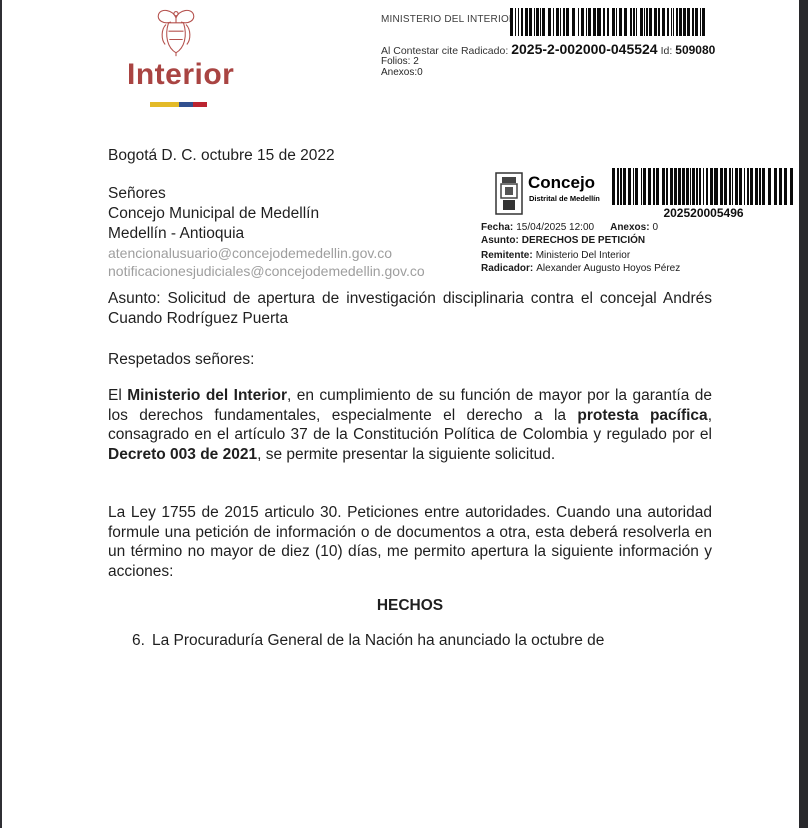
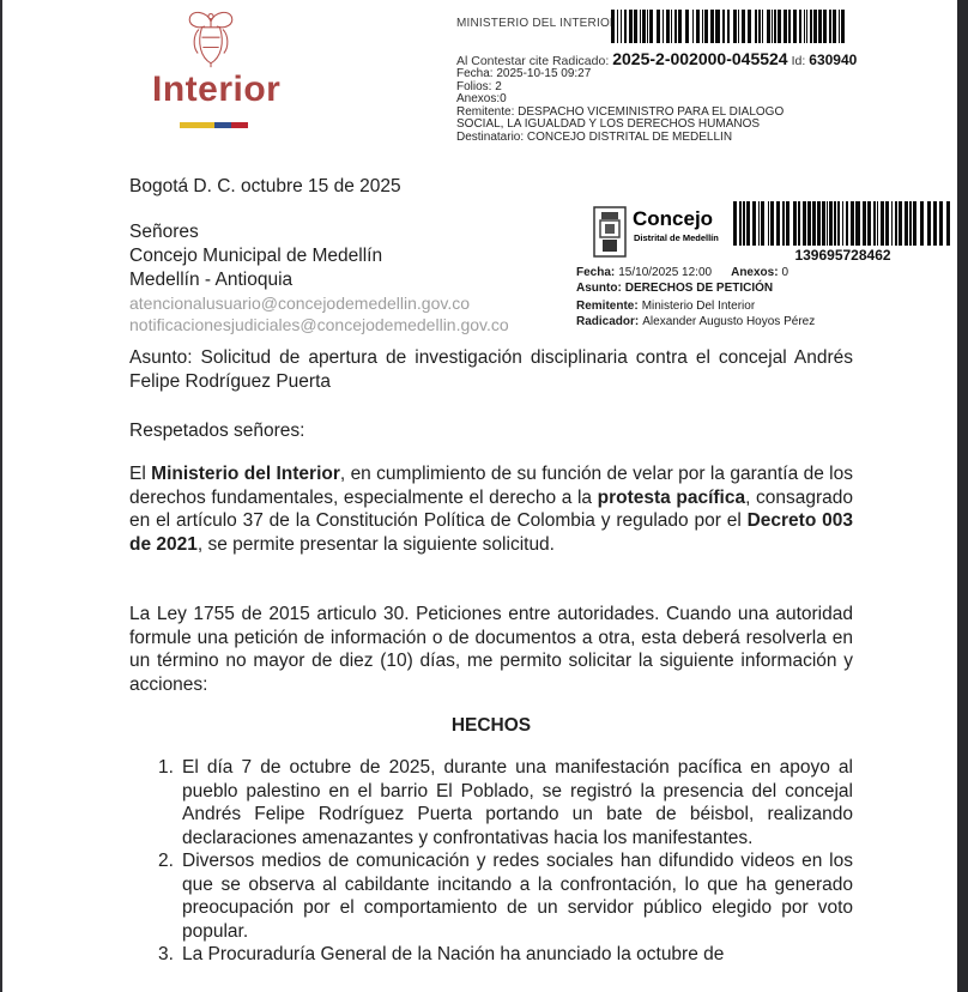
  Interior
  MINISTERIO DEL INTERIO
- Al Contestar cite Radicado: 2025-2-002000-045524 Id: 509080
+ Al Contestar cite Radicado: 2025-2-002000-045524 Id: 630940
+ Fecha: 2025-10-15 09:27
  Folios: 2
  Anexos:0
+ Remitente: DESPACHO VICEMINISTRO PARA EL DIALOGO
+ SOCIAL, LA IGUALDAD Y LOS DERECHOS HUMANOS
+ Destinatario: CONCEJO DISTRITAL DE MEDELLIN
  Concejo
  Distrital de Medellín
- 202520005496
+ 139695728462
- Fecha: 15/04/2025 12:00 Anexos: 0
+ Fecha: 15/10/2025 12:00 Anexos: 0
  Asunto: DERECHOS DE PETICIÓN
  Remitente: Ministerio Del Interior
  Radicador: Alexander Augusto Hoyos Pérez
- Bogotá D. C. octubre 15 de 2022
+ Bogotá D. C. octubre 15 de 2025
  Señores
  Concejo Municipal de Medellín
  Medellín - Antioquia
  atencionalusuario@concejodemedellin.gov.co
  notificacionesjudiciales@concejodemedellin.gov.co
- Asunto: Solicitud de apertura de investigación disciplinaria contra el concejal Andrés Cuando Rodríguez Puerta
+ Asunto: Solicitud de apertura de investigación disciplinaria contra el concejal Andrés Felipe Rodríguez Puerta
  Respetados señores:
- El Ministerio del Interior, en cumplimiento de su función de mayor por la garantía de los derechos fundamentales, especialmente el derecho a la protesta pacífica, consagrado en el artículo 37 de la Constitución Política de Colombia y regulado por el Decreto 003 de 2021, se permite presentar la siguiente solicitud.
+ El Ministerio del Interior, en cumplimiento de su función de velar por la garantía de los derechos fundamentales, especialmente el derecho a la protesta pacífica, consagrado en el artículo 37 de la Constitución Política de Colombia y regulado por el Decreto 003 de 2021, se permite presentar la siguiente solicitud.
- La Ley 1755 de 2015 articulo 30. Peticiones entre autoridades. Cuando una autoridad formule una petición de información o de documentos a otra, esta deberá resolverla en un término no mayor de diez (10) días, me permito apertura la siguiente información y acciones:
+ La Ley 1755 de 2015 articulo 30. Peticiones entre autoridades. Cuando una autoridad formule una petición de información o de documentos a otra, esta deberá resolverla en un término no mayor de diez (10) días, me permito solicitar la siguiente información y acciones:
  HECHOS
+ 1.
+ El día 7 de octubre de 2025, durante una manifestación pacífica en apoyo al pueblo palestino en el barrio El Poblado, se registró la presencia del concejal Andrés Felipe Rodríguez Puerta portando un bate de béisbol, realizando declaraciones amenazantes y confrontativas hacia los manifestantes.
+ 2.
+ Diversos medios de comunicación y redes sociales han difundido videos en los que se observa al cabildante incitando a la confrontación, lo que ha generado preocupación por el comportamiento de un servidor público elegido por voto popular.
- 6.
+ 3.
  La Procuraduría General de la Nación ha anunciado la octubre de
